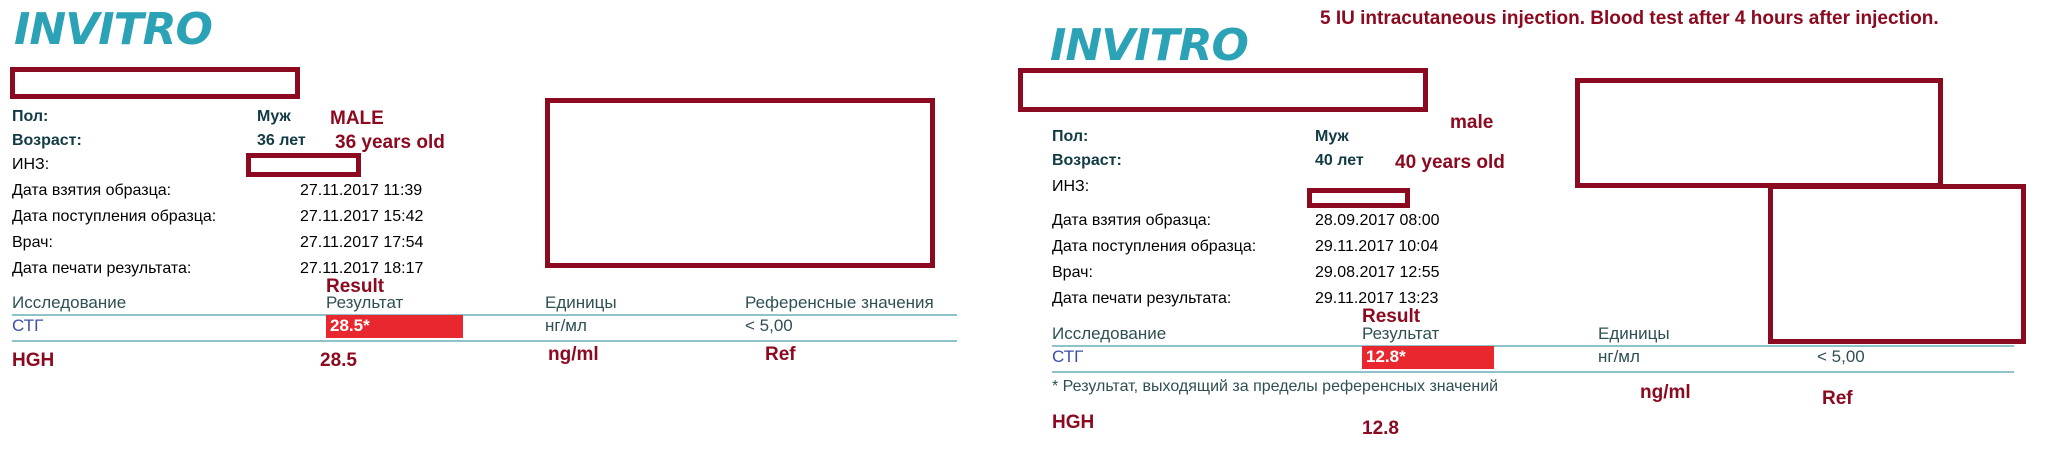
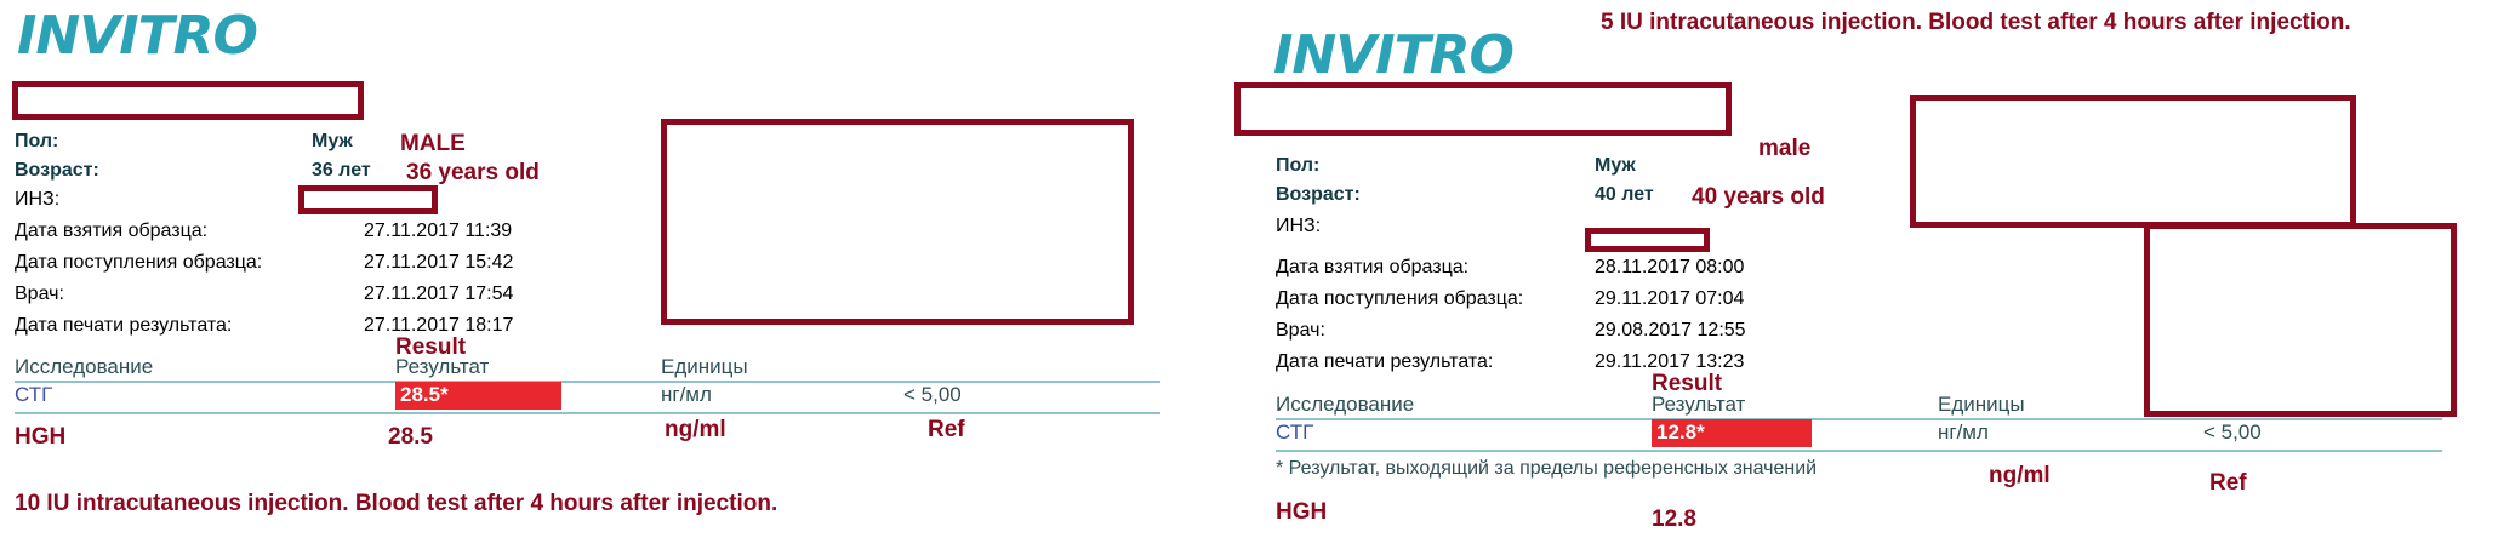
  INVITRO
  Пол:
  Муж
  MALE
  Возраст:
  36 лет
  36 years old
  ИНЗ:
  Дата взятия образца:
  27.11.2017 11:39
  Дата поступления образца:
  27.11.2017 15:42
  Врач:
  27.11.2017 17:54
  Дата печати результата:
  27.11.2017 18:17
  Result
  Исследование
  Результат
  Единицы
- Референсные значения
  СТГ
  28.5*
  нг/мл
  < 5,00
  HGH
  28.5
  ng/ml
  Ref
+ 10 IU intracutaneous injection. Blood test after 4 hours after injection.
  INVITRO
  5 IU intracutaneous injection. Blood test after 4 hours after injection.
  male
  Пол:
  Муж
  Возраст:
  40 лет
  40 years old
  ИНЗ:
  Дата взятия образца:
- 28.09.2017 08:00
+ 28.11.2017 08:00
  Дата поступления образца:
- 29.11.2017 10:04
+ 29.11.2017 07:04
  Врач:
  29.08.2017 12:55
  Дата печати результата:
  29.11.2017 13:23
  Result
  Исследование
  Результат
  Единицы
  СТГ
  12.8*
  нг/мл
  < 5,00
  * Результат, выходящий за пределы референсных значений
  ng/ml
  Ref
  HGH
  12.8
